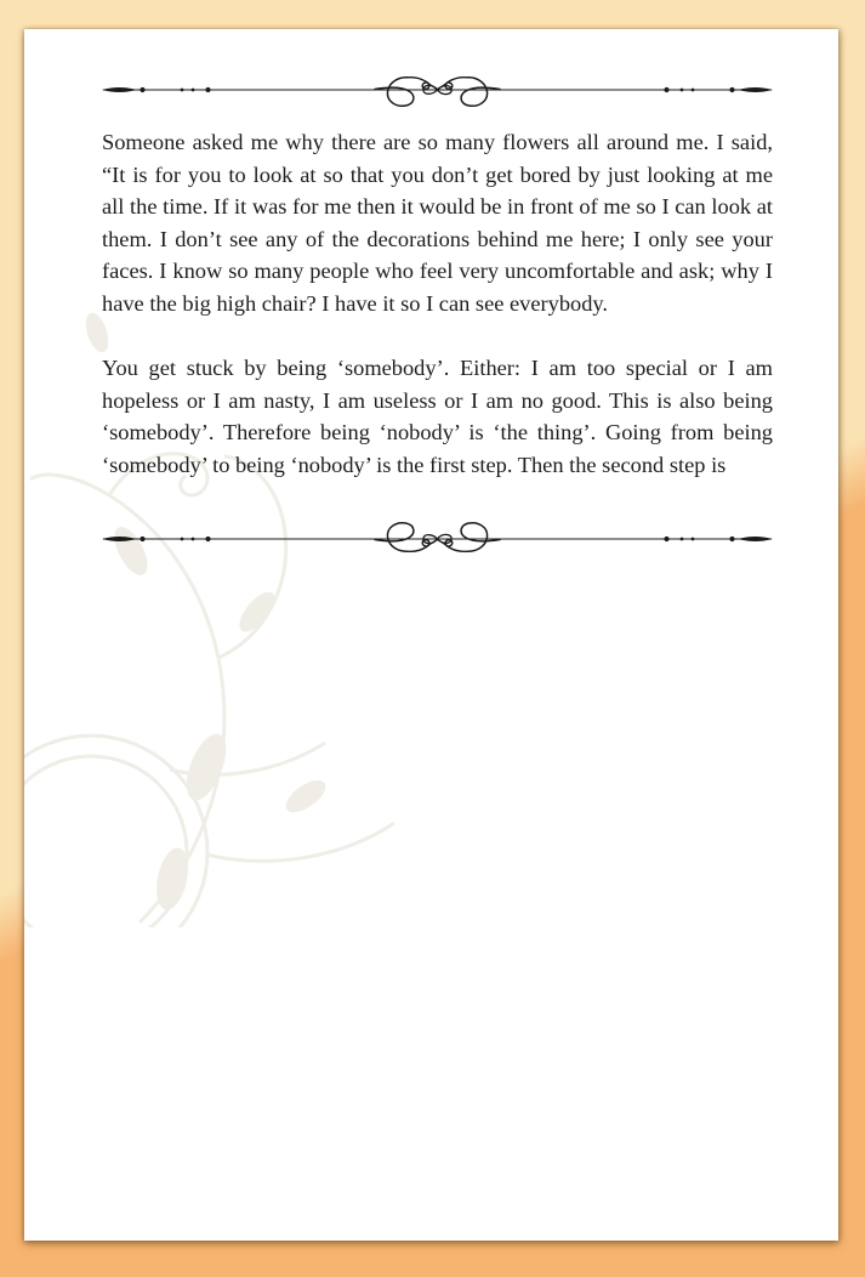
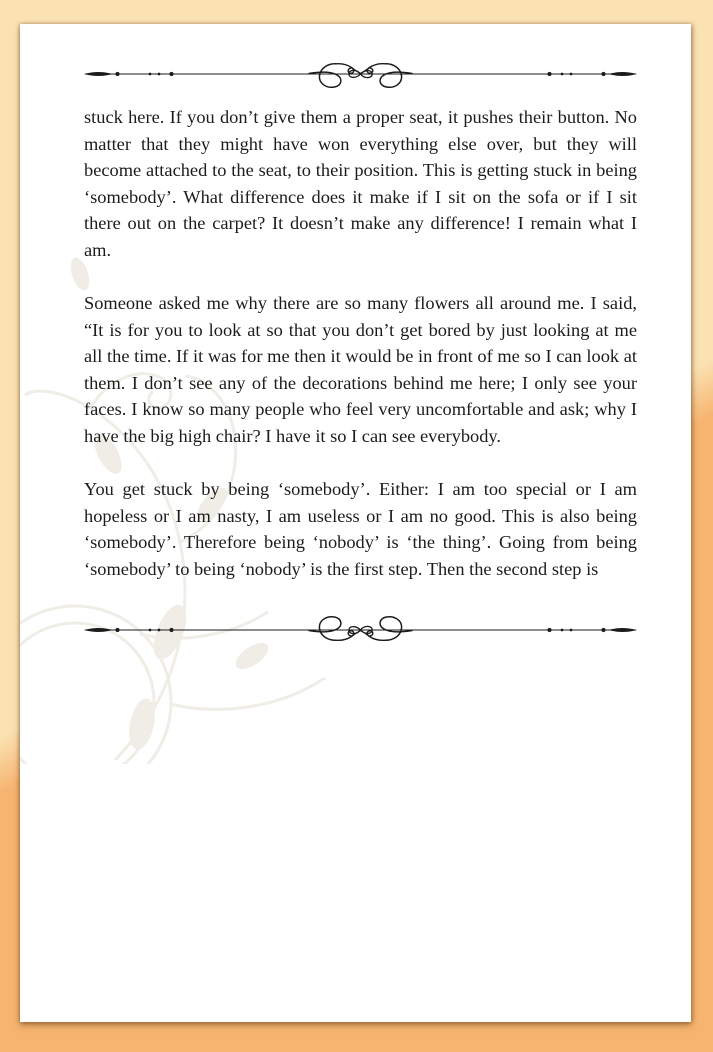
+ stuck here. If you don’t give them a proper seat, it pushes their button. No matter that they might have won everything else over, but they will become attached to the seat, to their position. This is getting stuck in being ‘somebody’. What difference does it make if I sit on the sofa or if I sit there out on the carpet? It doesn’t make any difference! I remain what I am.
  Someone asked me why there are so many flowers all around me. I said, “It is for you to look at so that you don’t get bored by just looking at me all the time. If it was for me then it would be in front of me so I can look at them. I don’t see any of the decorations behind me here; I only see your faces. I know so many people who feel very uncomfortable and ask; why I have the big high chair? I have it so I can see everybody.
  You get stuck by being ‘somebody’. Either: I am too special or I am hopeless or I am nasty, I am useless or I am no good. This is also being ‘somebody’. Therefore being ‘nobody’ is ‘the thing’. Going from being ‘somebody’ to being ‘nobody’ is the first step. Then the second step is
